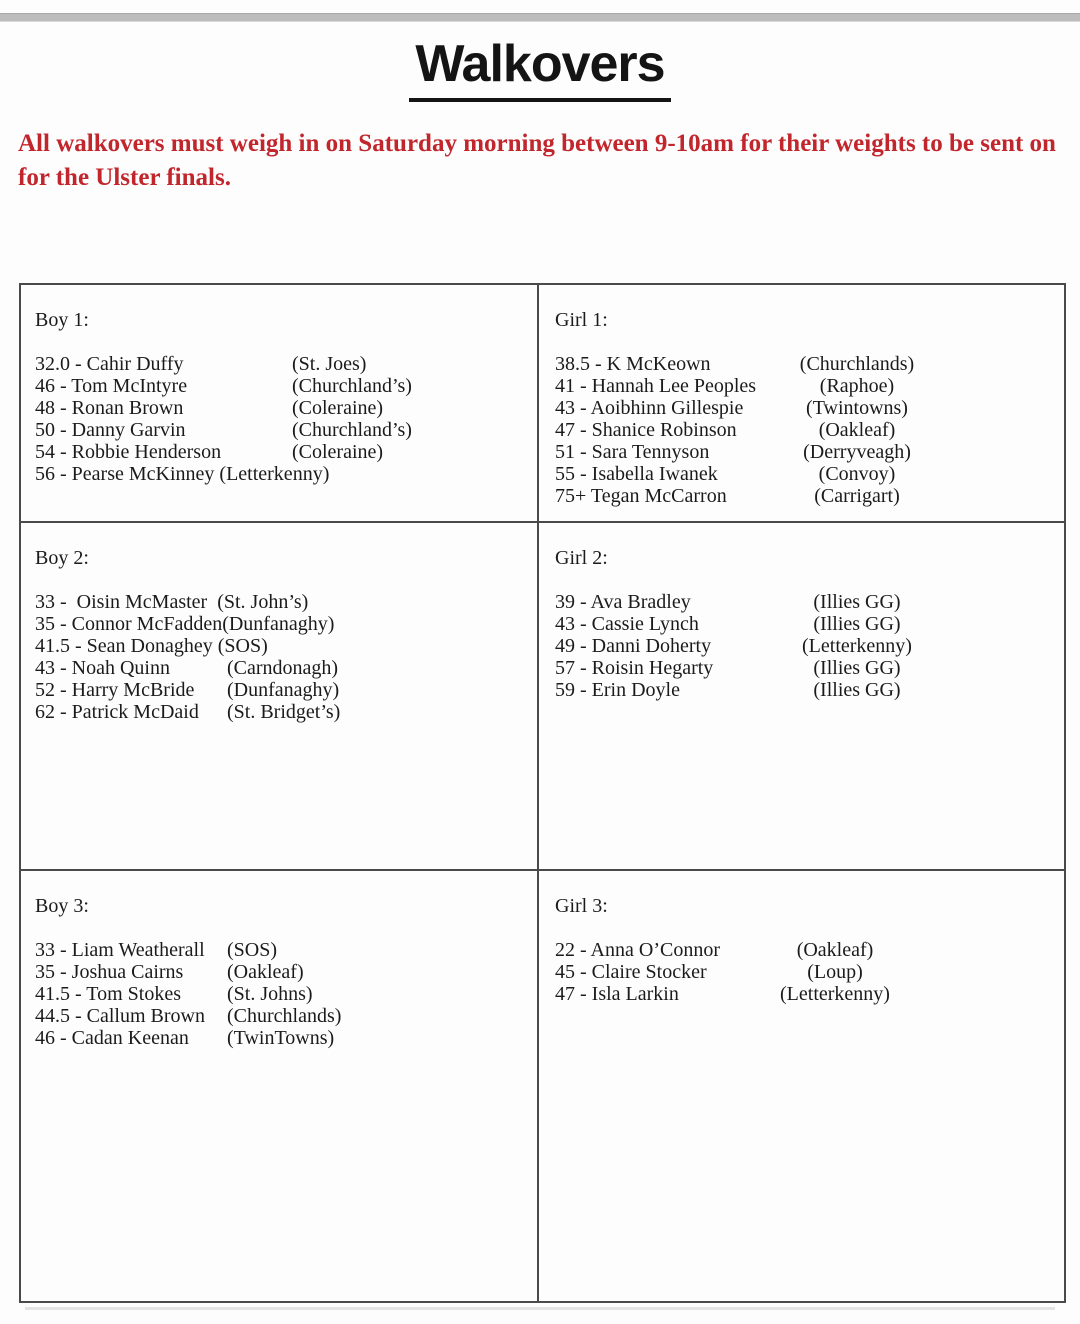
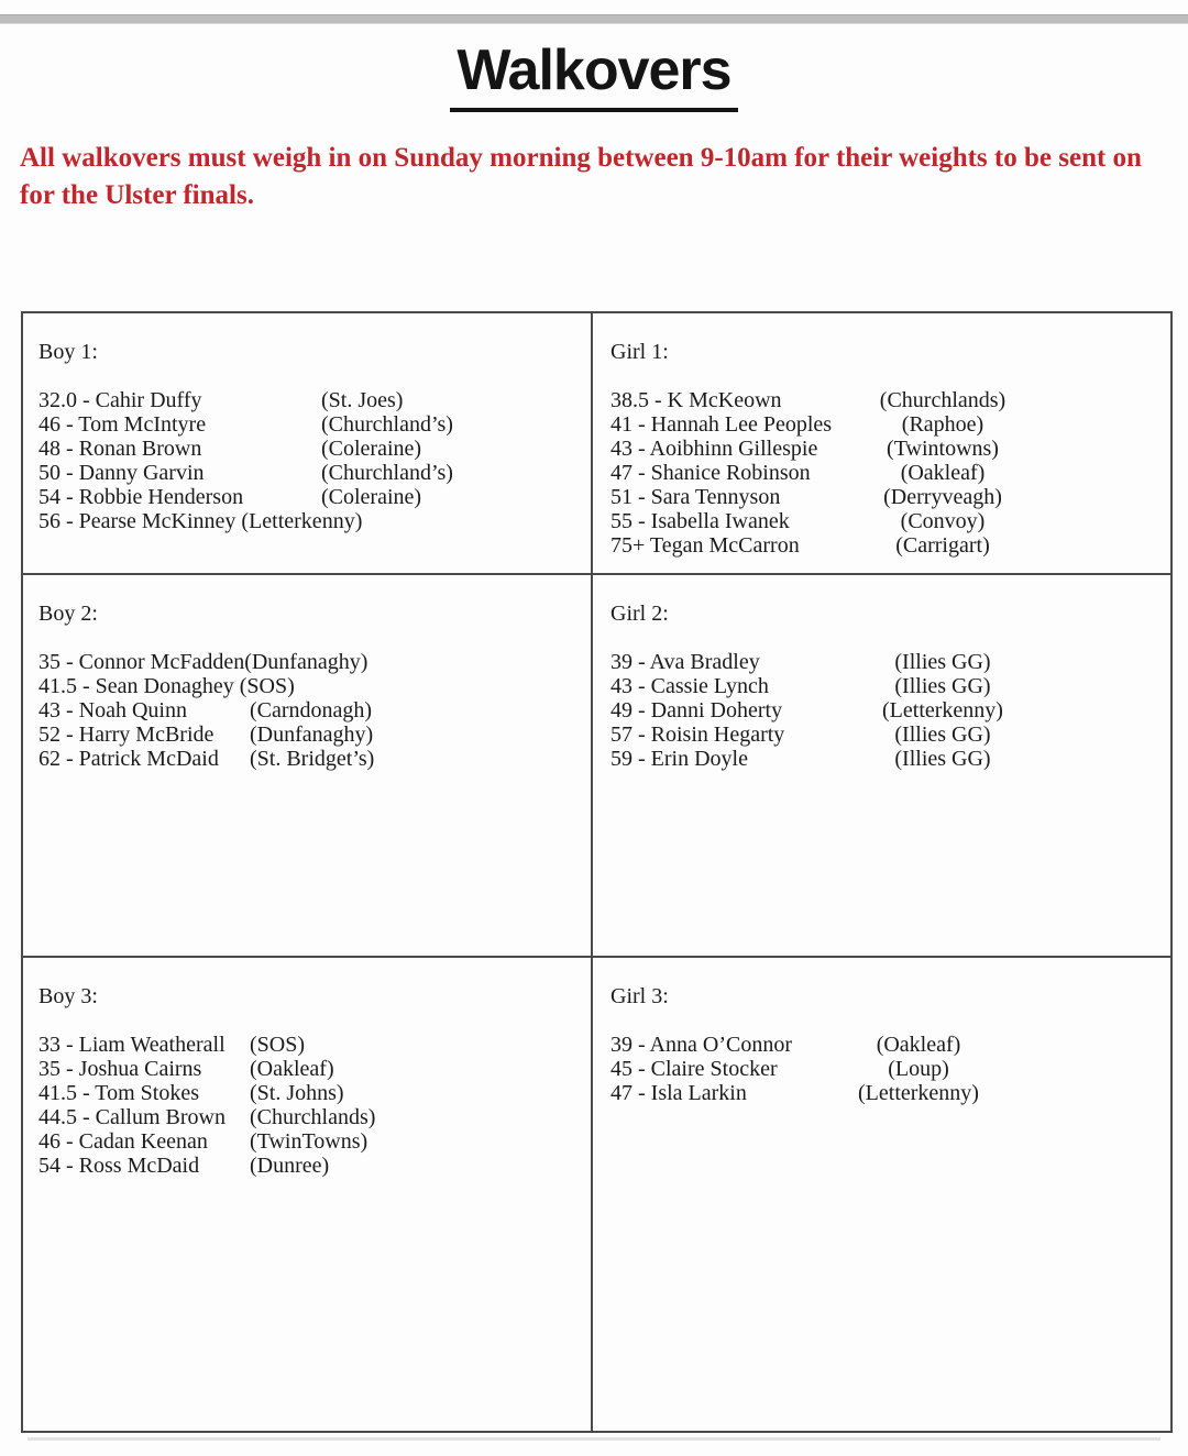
  Walkovers
- All walkovers must weigh in on Saturday morning between 9-10am for their weights to be sent on for the Ulster finals.
+ All walkovers must weigh in on Sunday morning between 9-10am for their weights to be sent on for the Ulster finals.
  Boy 1:
  32.0 - Cahir Duffy
  (St. Joes)
  46 - Tom McIntyre
  (Churchland’s)
  48 - Ronan Brown
  (Coleraine)
  50 - Danny Garvin
  (Churchland’s)
  54 - Robbie Henderson
  (Coleraine)
  56 - Pearse McKinney
  (Letterkenny)
  Girl 1:
  38.5 - K McKeown
  (Churchlands)
  41 - Hannah Lee Peoples
  (Raphoe)
  43 - Aoibhinn Gillespie
  (Twintowns)
  47 - Shanice Robinson
  (Oakleaf)
  51 - Sara Tennyson
  (Derryveagh)
  55 - Isabella Iwanek
  (Convoy)
  75+ Tegan McCarron
  (Carrigart)
  Boy 2:
- 33 - Oisin McMaster
- (St. John’s)
  35 - Connor McFadden
  (Dunfanaghy)
  41.5 - Sean Donaghey
  (SOS)
  43 - Noah Quinn
  (Carndonagh)
  52 - Harry McBride
  (Dunfanaghy)
  62 - Patrick McDaid
  (St. Bridget’s)
  Girl 2:
  39 - Ava Bradley
  (Illies GG)
  43 - Cassie Lynch
  (Illies GG)
  49 - Danni Doherty
  (Letterkenny)
  57 - Roisin Hegarty
  (Illies GG)
  59 - Erin Doyle
  (Illies GG)
  Boy 3:
  33 - Liam Weatherall
  (SOS)
  35 - Joshua Cairns
  (Oakleaf)
  41.5 - Tom Stokes
  (St. Johns)
  44.5 - Callum Brown
  (Churchlands)
  46 - Cadan Keenan
  (TwinTowns)
+ 54 - Ross McDaid
+ (Dunree)
  Girl 3:
- 22 - Anna O’Connor
+ 39 - Anna O’Connor
  (Oakleaf)
  45 - Claire Stocker
  (Loup)
  47 - Isla Larkin
  (Letterkenny)
